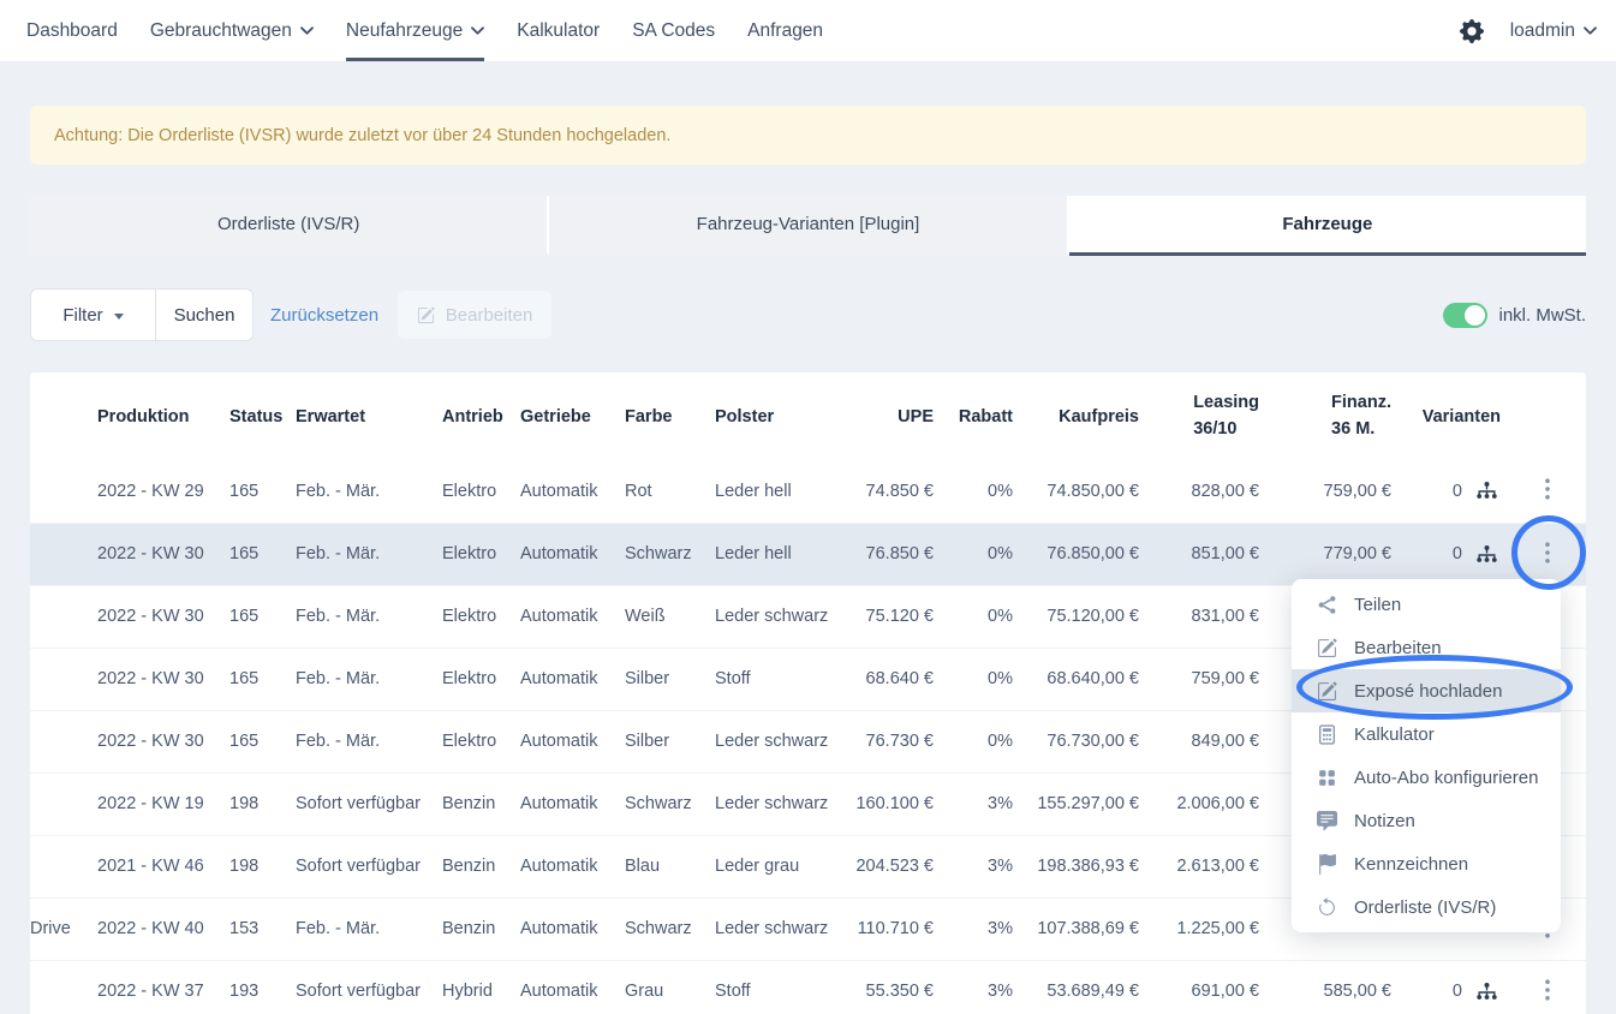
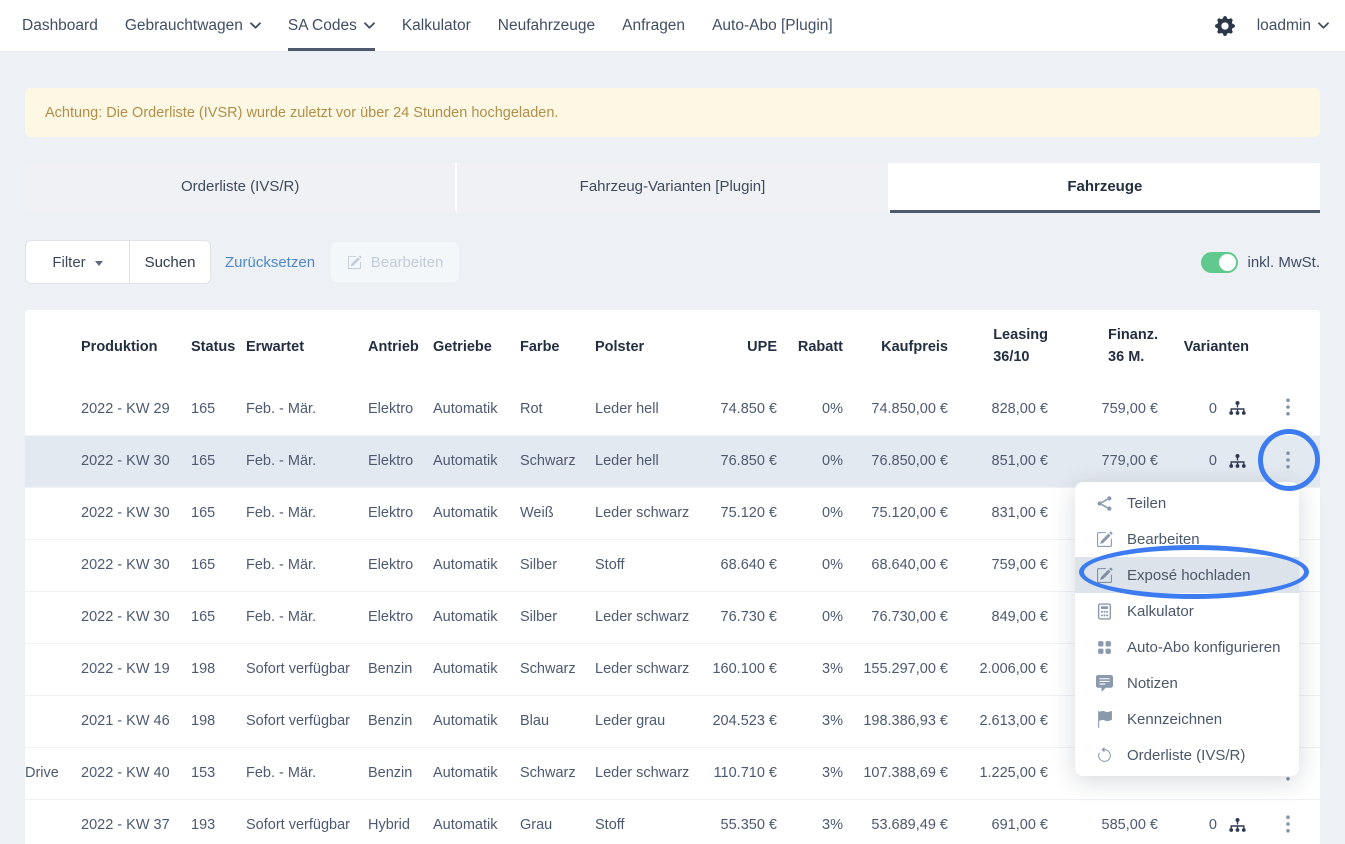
  Dashboard
  Gebrauchtwagen
- Neufahrzeuge
+ SA Codes
  Kalkulator
- SA Codes
+ Neufahrzeuge
  Anfragen
+ Auto-Abo [Plugin]
  loadmin
  Achtung: Die Orderliste (IVSR) wurde zuletzt vor über 24 Stunden hochgeladen.
  Orderliste (IVS/R)
  Fahrzeug-Varianten [Plugin]
  Fahrzeuge
  Filter
  Suchen
  Zurücksetzen
  Bearbeiten
  inkl. MwSt.
  	Produktion	Status	Erwartet	Antrieb	Getriebe	Farbe	Polster	UPE	Rabatt	Kaufpreis	Leasing 36/10	Finanz. 36 M.	Varianten
  	2022 - KW 29	165	Feb. - Mär.	Elektro	Automatik	Rot	Leder hell	74.850 €	0%	74.850,00 €	828,00 €	759,00 €	0
  	2022 - KW 30	165	Feb. - Mär.	Elektro	Automatik	Schwarz	Leder hell	76.850 €	0%	76.850,00 €	851,00 €	779,00 €	0
  	2022 - KW 30	165	Feb. - Mär.	Elektro	Automatik	Weiß	Leder schwarz	75.120 €	0%	75.120,00 €	831,00 €
  	2022 - KW 30	165	Feb. - Mär.	Elektro	Automatik	Silber	Stoff	68.640 €	0%	68.640,00 €	759,00 €
  	2022 - KW 30	165	Feb. - Mär.	Elektro	Automatik	Silber	Leder schwarz	76.730 €	0%	76.730,00 €	849,00 €
  	2022 - KW 19	198	Sofort verfügbar	Benzin	Automatik	Schwarz	Leder schwarz	160.100 €	3%	155.297,00 €	2.006,00 €
  	2021 - KW 46	198	Sofort verfügbar	Benzin	Automatik	Blau	Leder grau	204.523 €	3%	198.386,93 €	2.613,00 €
  Drive	2022 - KW 40	153	Feb. - Mär.	Benzin	Automatik	Schwarz	Leder schwarz	110.710 €	3%	107.388,69 €	1.225,00 €
  	2022 - KW 37	193	Sofort verfügbar	Hybrid	Automatik	Grau	Stoff	55.350 €	3%	53.689,49 €	691,00 €	585,00 €	0
  Teilen
  Bearbeiten
  Exposé hochladen
  Kalkulator
  Auto-Abo konfigurieren
  Notizen
  Kennzeichnen
  Orderliste (IVS/R)
